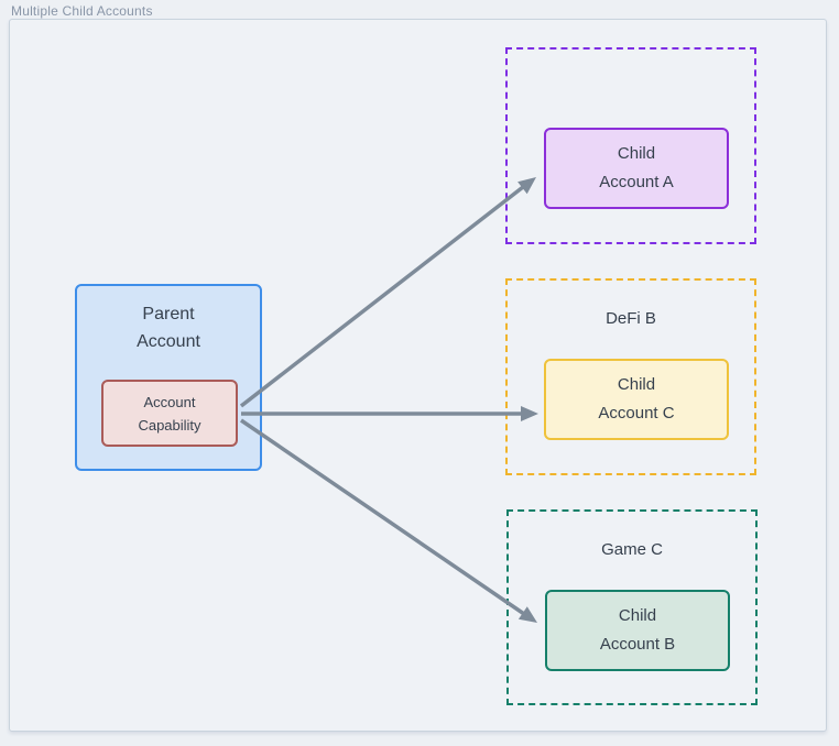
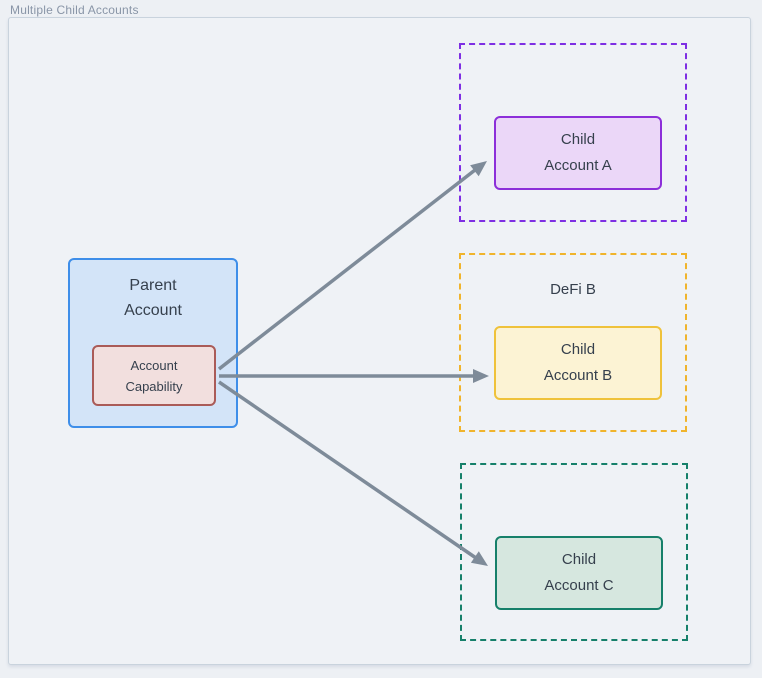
  Multiple Child Accounts
  Parent
  Account
  Account
  Capability
  Child
  Account A
  DeFi B
  Child
- Account C
+ Account B
- Game C
  Child
- Account B
+ Account C
